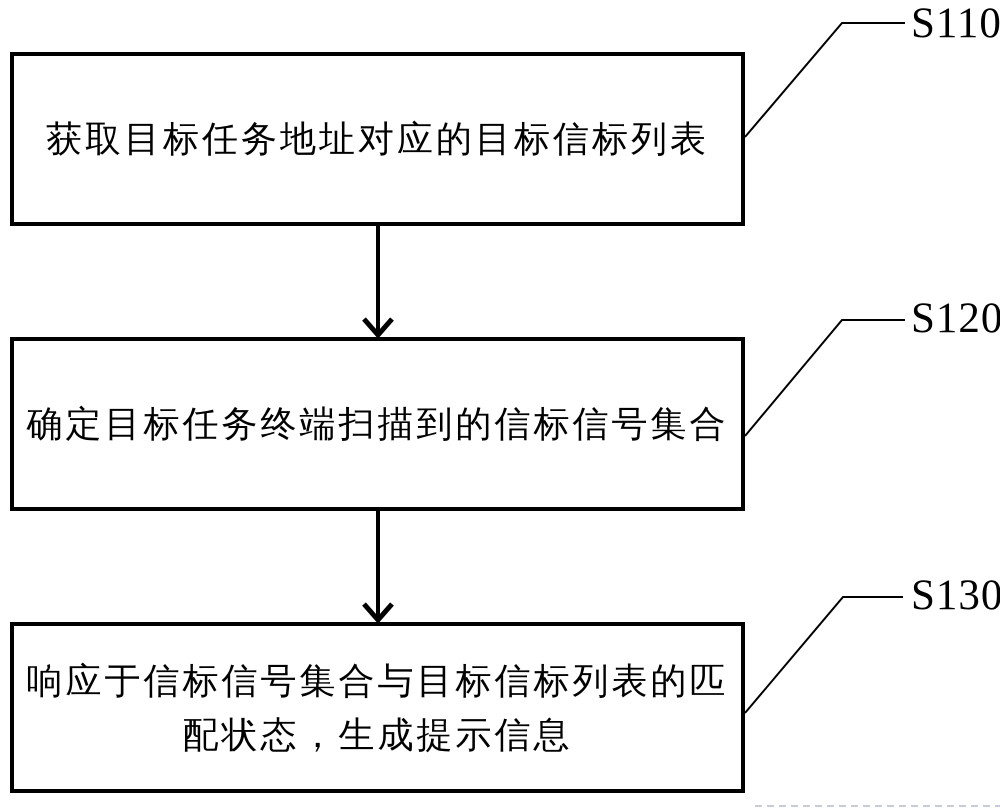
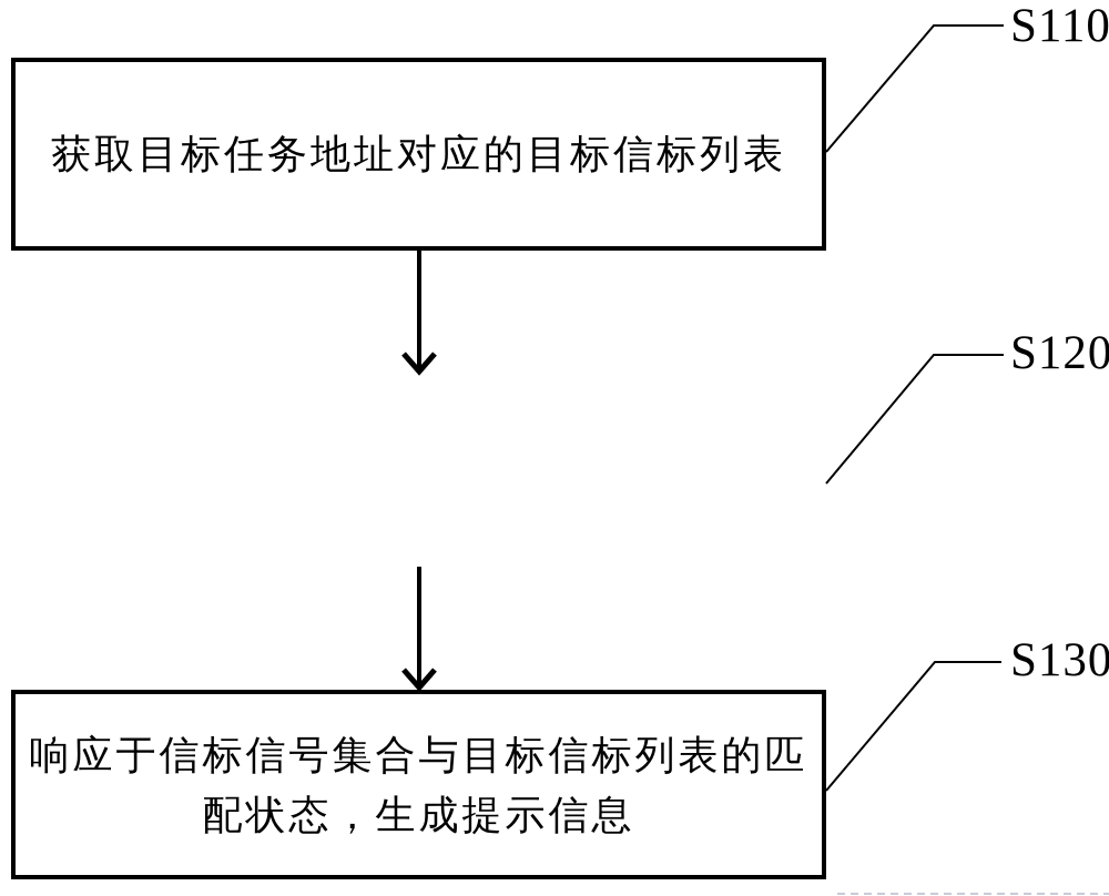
  获取目标任务地址对应的目标信标列表
- 确定目标任务终端扫描到的信标信号集合
  响应于信标信号集合与目标信标列表的匹
  配状态，生成提示信息
  S110
  S120
  S130
